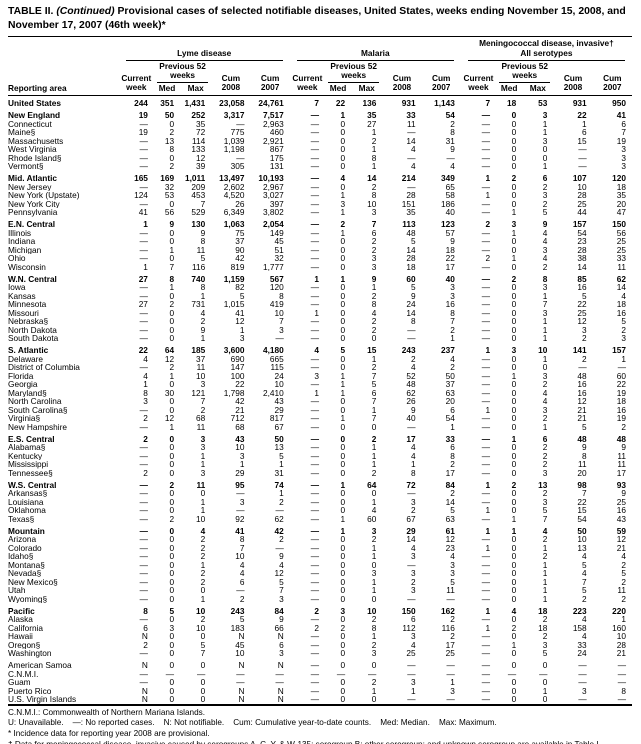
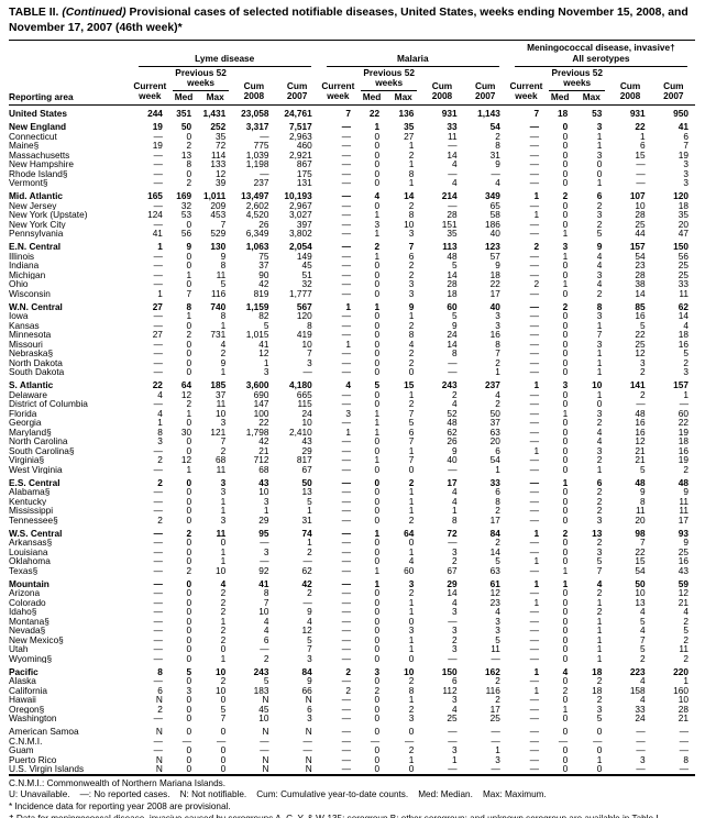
  TABLE II. (Continued) Provisional cases of selected notifiable diseases, United States, weeks ending November 15, 2008, and November 17, 2007 (46th week)*
  Reporting area	Lyme disease	Malaria	Meningococcal disease, invasive† All serotypes
  Current week	Previous 52 weeks	Cum 2008	Cum 2007	Current week	Previous 52 weeks	Cum 2008	Cum 2007	Current week	Previous 52 weeks	Cum 2008	Cum 2007
  Med	Max	Med	Max	Med	Max
  United States	244	351	1,431	23,058	24,761	7	22	136	931	1,143	7	18	53	931	950
  New England	19	50	252	3,317	7,517	—	1	35	33	54	—	0	3	22	41
  Connecticut	—	0	35	—	2,963	—	0	27	11	2	—	0	1	1	6
  Maine§	19	2	72	775	460	—	0	1	—	8	—	0	1	6	7
  Massachusetts	—	13	114	1,039	2,921	—	0	2	14	31	—	0	3	15	19
- West Virginia	—	8	133	1,198	867	—	0	1	4	9	—	0	0	—	3
+ New Hampshire	—	8	133	1,198	867	—	0	1	4	9	—	0	0	—	3
  Rhode Island§	—	0	12	—	175	—	0	8	—	—	—	0	0	—	3
- Vermont§	—	2	39	305	131	—	0	1	4	4	—	0	1	—	3
+ Vermont§	—	2	39	237	131	—	0	1	4	4	—	0	1	—	3
  Mid. Atlantic	165	169	1,011	13,497	10,193	—	4	14	214	349	1	2	6	107	120
  New Jersey	—	32	209	2,602	2,967	—	0	2	—	65	—	0	2	10	18
  New York (Upstate)	124	53	453	4,520	3,027	—	1	8	28	58	1	0	3	28	35
  New York City	—	0	7	26	397	—	3	10	151	186	—	0	2	25	20
  Pennsylvania	41	56	529	6,349	3,802	—	1	3	35	40	—	1	5	44	47
  E.N. Central	1	9	130	1,063	2,054	—	2	7	113	123	2	3	9	157	150
  Illinois	—	0	9	75	149	—	1	6	48	57	—	1	4	54	56
  Indiana	—	0	8	37	45	—	0	2	5	9	—	0	4	23	25
  Michigan	—	1	11	90	51	—	0	2	14	18	—	0	3	28	25
  Ohio	—	0	5	42	32	—	0	3	28	22	2	1	4	38	33
  Wisconsin	1	7	116	819	1,777	—	0	3	18	17	—	0	2	14	11
  W.N. Central	27	8	740	1,159	567	1	1	9	60	40	—	2	8	85	62
  Iowa	—	1	8	82	120	—	0	1	5	3	—	0	3	16	14
  Kansas	—	0	1	5	8	—	0	2	9	3	—	0	1	5	4
  Minnesota	27	2	731	1,015	419	—	0	8	24	16	—	0	7	22	18
  Missouri	—	0	4	41	10	1	0	4	14	8	—	0	3	25	16
  Nebraska§	—	0	2	12	7	—	0	2	8	7	—	0	1	12	5
  North Dakota	—	0	9	1	3	—	0	2	—	2	—	0	1	3	2
  South Dakota	—	0	1	3	—	—	0	0	—	1	—	0	1	2	3
  S. Atlantic	22	64	185	3,600	4,180	4	5	15	243	237	1	3	10	141	157
  Delaware	4	12	37	690	665	—	0	1	2	4	—	0	1	2	1
  District of Columbia	—	2	11	147	115	—	0	2	4	2	—	0	0	—	—
  Florida	4	1	10	100	24	3	1	7	52	50	—	1	3	48	60
  Georgia	1	0	3	22	10	—	1	5	48	37	—	0	2	16	22
  Maryland§	8	30	121	1,798	2,410	1	1	6	62	63	—	0	4	16	19
  North Carolina	3	0	7	42	43	—	0	7	26	20	—	0	4	12	18
  South Carolina§	—	0	2	21	29	—	0	1	9	6	1	0	3	21	16
  Virginia§	2	12	68	712	817	—	1	7	40	54	—	0	2	21	19
- New Hampshire	—	1	11	68	67	—	0	0	—	1	—	0	1	5	2
+ West Virginia	—	1	11	68	67	—	0	0	—	1	—	0	1	5	2
  E.S. Central	2	0	3	43	50	—	0	2	17	33	—	1	6	48	48
  Alabama§	—	0	3	10	13	—	0	1	4	6	—	0	2	9	9
  Kentucky	—	0	1	3	5	—	0	1	4	8	—	0	2	8	11
  Mississippi	—	0	1	1	1	—	0	1	1	2	—	0	2	11	11
  Tennessee§	2	0	3	29	31	—	0	2	8	17	—	0	3	20	17
  W.S. Central	—	2	11	95	74	—	1	64	72	84	1	2	13	98	93
  Arkansas§	—	0	0	—	1	—	0	0	—	2	—	0	2	7	9
  Louisiana	—	0	1	3	2	—	0	1	3	14	—	0	3	22	25
  Oklahoma	—	0	1	—	—	—	0	4	2	5	1	0	5	15	16
  Texas§	—	2	10	92	62	—	1	60	67	63	—	1	7	54	43
  Mountain	—	0	4	41	42	—	1	3	29	61	1	1	4	50	59
  Arizona	—	0	2	8	2	—	0	2	14	12	—	0	2	10	12
  Colorado	—	0	2	7	—	—	0	1	4	23	1	0	1	13	21
  Idaho§	—	0	2	10	9	—	0	1	3	4	—	0	2	4	4
  Montana§	—	0	1	4	4	—	0	0	—	3	—	0	1	5	2
  Nevada§	—	0	2	4	12	—	0	3	3	3	—	0	1	4	5
  New Mexico§	—	0	2	6	5	—	0	1	2	5	—	0	1	7	2
  Utah	—	0	0	—	7	—	0	1	3	11	—	0	1	5	11
  Wyoming§	—	0	1	2	3	—	0	0	—	—	—	0	1	2	2
  Pacific	8	5	10	243	84	2	3	10	150	162	1	4	18	223	220
  Alaska	—	0	2	5	9	—	0	2	6	2	—	0	2	4	1
  California	6	3	10	183	66	2	2	8	112	116	1	2	18	158	160
  Hawaii	N	0	0	N	N	—	0	1	3	2	—	0	2	4	10
  Oregon§	2	0	5	45	6	—	0	2	4	17	—	1	3	33	28
  Washington	—	0	7	10	3	—	0	3	25	25	—	0	5	24	21
  American Samoa	N	0	0	N	N	—	0	0	—	—	—	0	0	—	—
  C.N.M.I.	—	—	—	—	—	—	—	—	—	—	—	—	—	—	—
  Guam	—	0	0	—	—	—	0	2	3	1	—	0	0	—	—
  Puerto Rico	N	0	0	N	N	—	0	1	1	3	—	0	1	3	8
  U.S. Virgin Islands	N	0	0	N	N	—	0	0	—	—	—	0	0	—	—
  C.N.M.I.: Commonwealth of Northern Mariana Islands.
  U: Unavailable. —: No reported cases. N: Not notifiable. Cum: Cumulative year-to-date counts. Med: Median. Max: Maximum.
  * Incidence data for reporting year 2008 are provisional.
